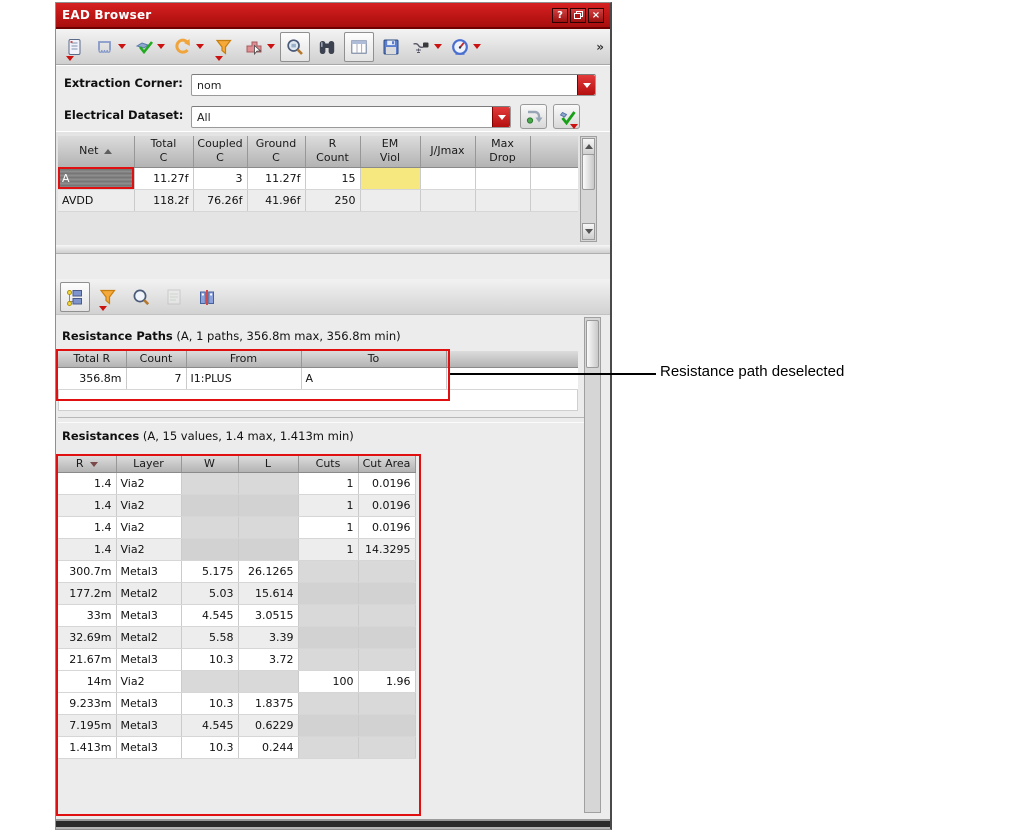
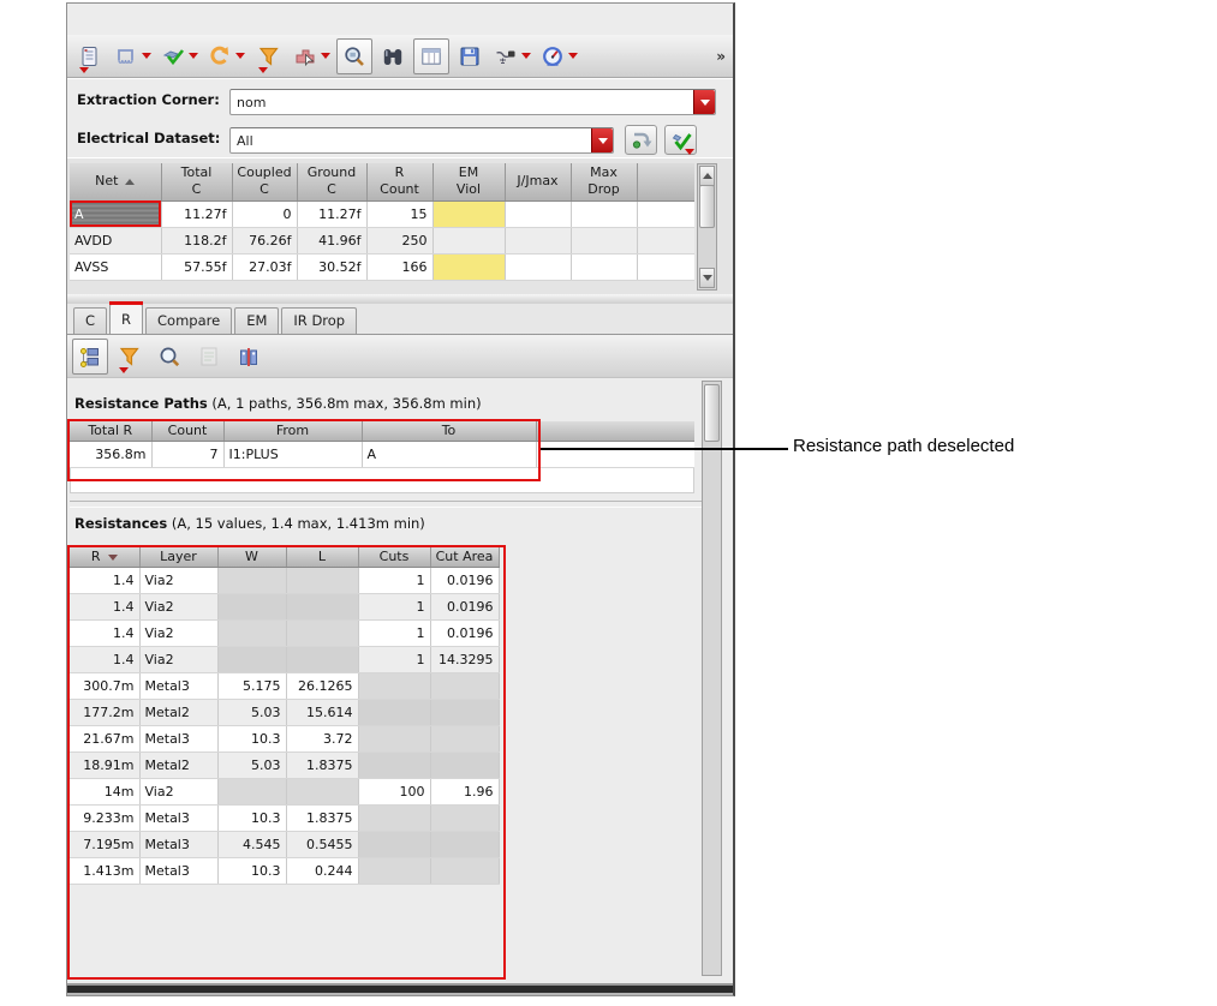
- EAD Browser
- ?
- ×
  »
  Extraction Corner:
  nom
  Electrical Dataset:
  All
  Net	Total C	Coupled C	Ground C	R Count	EM Viol	J/Jmax	Max Drop
- A	11.27f	3	11.27f	15
+ A	11.27f	0	11.27f	15
  AVDD	118.2f	76.26f	41.96f	250
+ AVSS	57.55f	27.03f	30.52f	166
+ C
+ R
+ Compare
+ EM
+ IR Drop
  Resistance Paths (A, 1 paths, 356.8m max, 356.8m min)
  Total R	Count	From	To
  356.8m	7	I1:PLUS	A
  Resistances (A, 15 values, 1.4 max, 1.413m min)
  R	Layer	W	L	Cuts	Cut Area
  1.4	Via2			1	0.0196
  1.4	Via2			1	0.0196
  1.4	Via2			1	0.0196
  1.4	Via2			1	14.3295
  300.7m	Metal3	5.175	26.1265
  177.2m	Metal2	5.03	15.614
- 33m	Metal3	4.545	3.0515
- 32.69m	Metal2	5.58	3.39
  21.67m	Metal3	10.3	3.72
+ 18.91m	Metal2	5.03	1.8375
  14m	Via2			100	1.96
  9.233m	Metal3	10.3	1.8375
- 7.195m	Metal3	4.545	0.6229
+ 7.195m	Metal3	4.545	0.5455
  1.413m	Metal3	10.3	0.244
  Resistance path deselected
